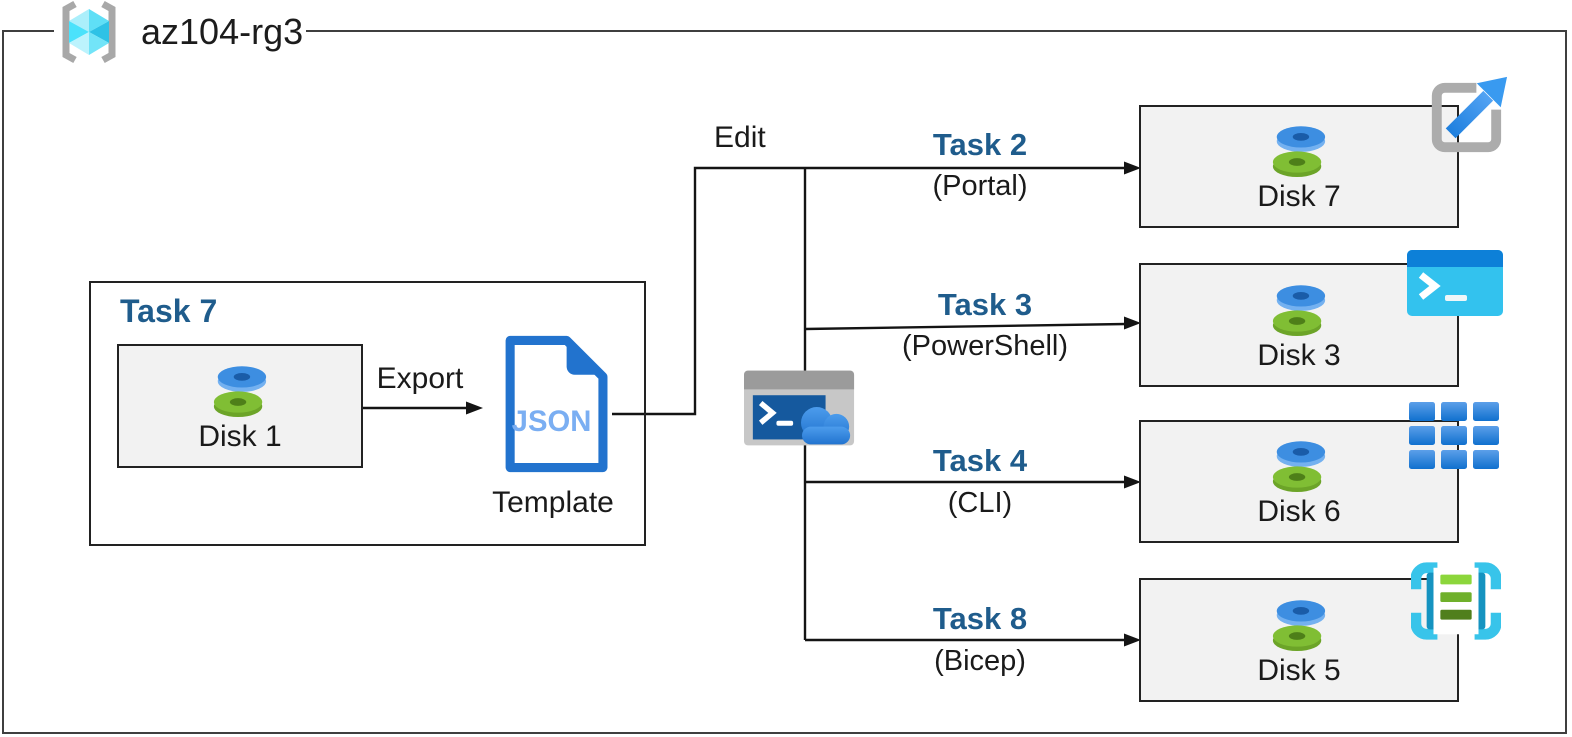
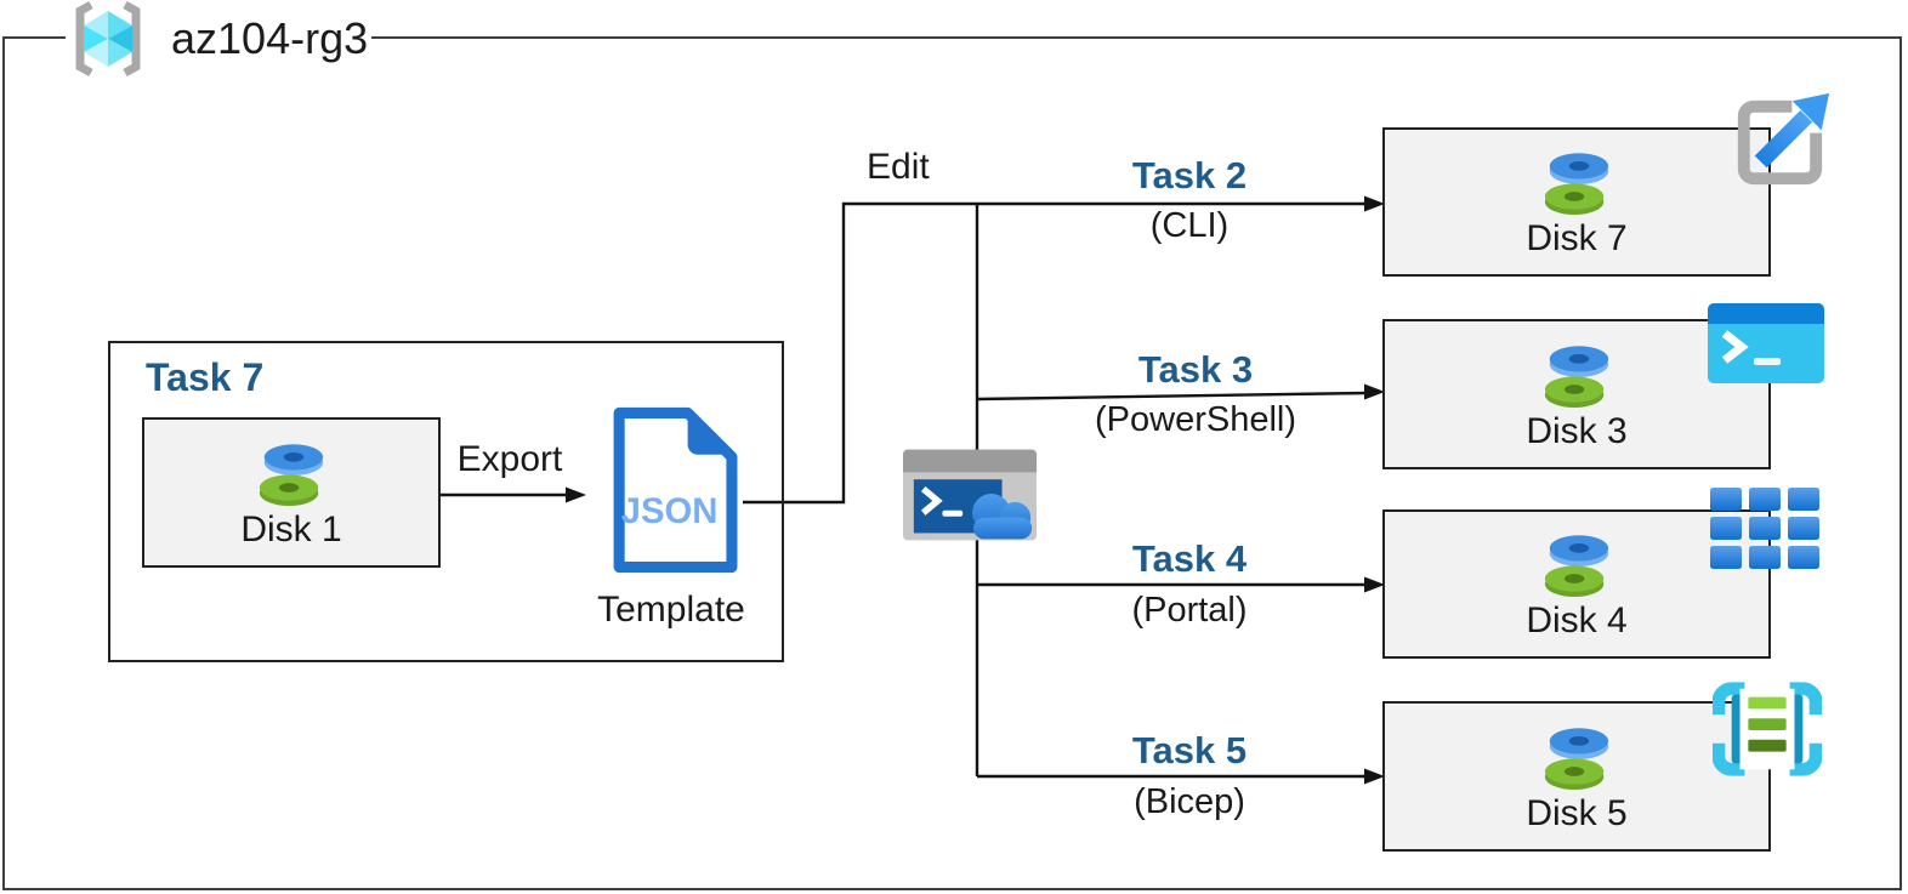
  az104-rg3
  Task 7
  Disk 1
  Export
  JSON
  Template
  Edit
  Task 2
- (Portal)
+ (CLI)
  Task 3
  (PowerShell)
  Task 4
- (CLI)
+ (Portal)
- Task 8
+ Task 5
  (Bicep)
  Disk 7
  Disk 3
- Disk 6
+ Disk 4
  Disk 5
